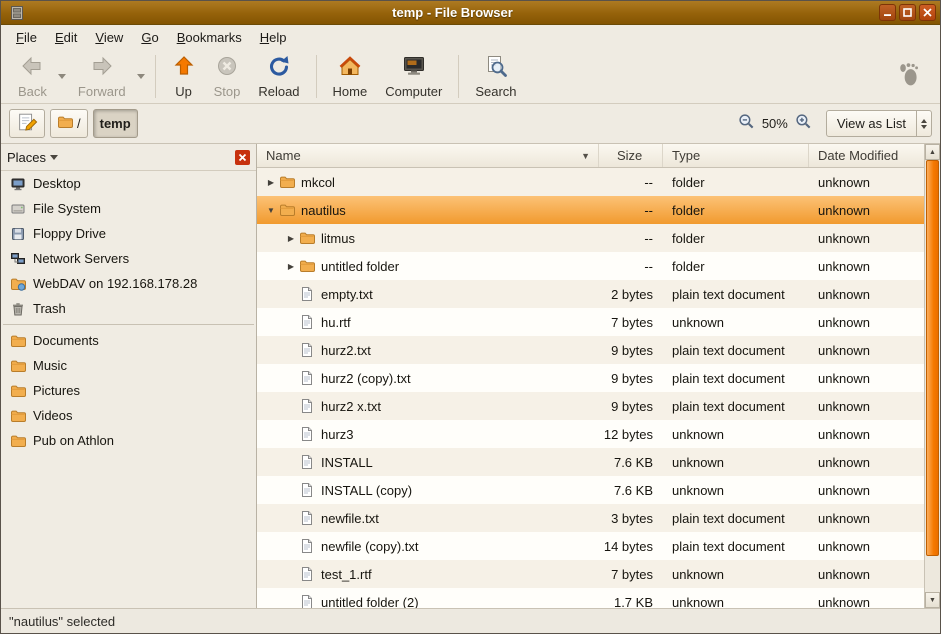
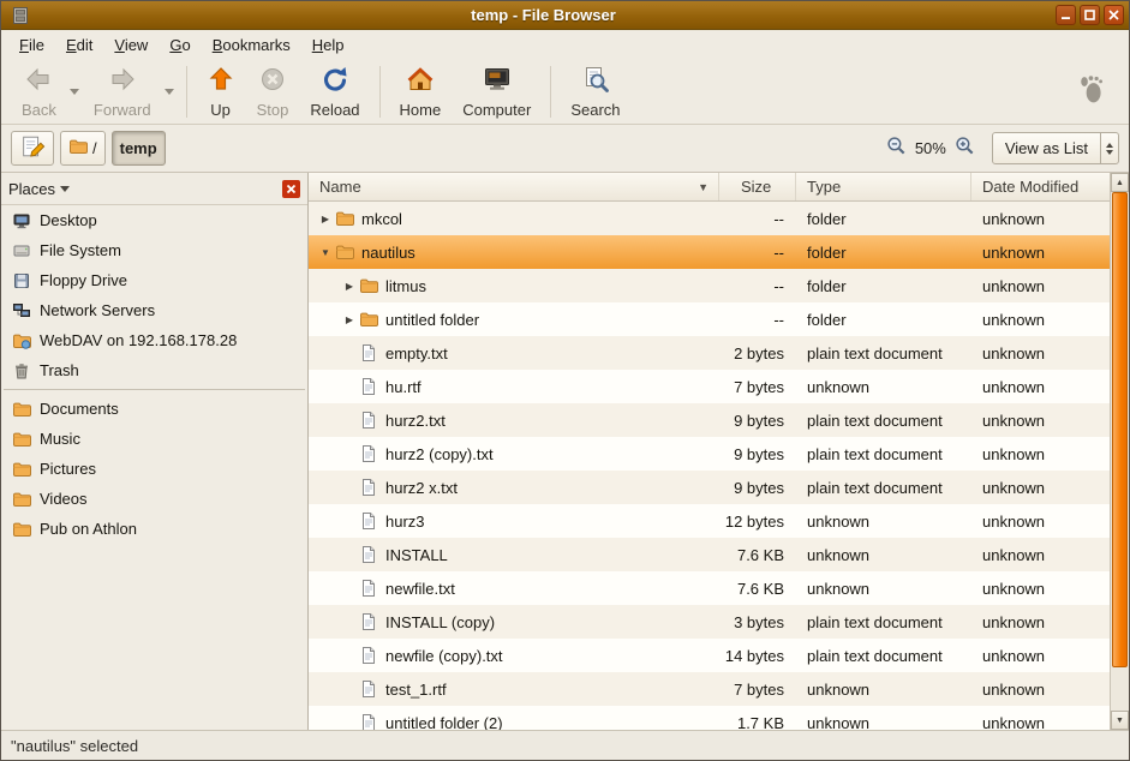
  temp - File Browser
  File
  Edit
  View
  Go
  Bookmarks
  Help
  Back
  Forward
  Up
  Stop
  Reload
  Home
  Computer
  Search
  /
  temp
  50%
  View as List
  Places
  Desktop
  File System
  Floppy Drive
  Network Servers
  WebDAV on 192.168.178.28
  Trash
  Documents
  Music
  Pictures
  Videos
  Pub on Athlon
  Name
  ▼
  Size
  Type
  Date Modified
  ▶
  mkcol
  --
  folder
  unknown
  ▼
  nautilus
  --
  folder
  unknown
  ▶
  litmus
  --
  folder
  unknown
  ▶
  untitled folder
  --
  folder
  unknown
  empty.txt
  2 bytes
  plain text document
  unknown
  hu.rtf
  7 bytes
  unknown
  unknown
  hurz2.txt
  9 bytes
  plain text document
  unknown
  hurz2 (copy).txt
  9 bytes
  plain text document
  unknown
  hurz2 x.txt
  9 bytes
  plain text document
  unknown
  hurz3
  12 bytes
  unknown
  unknown
  INSTALL
  7.6 KB
  unknown
  unknown
- INSTALL (copy)
+ newfile.txt
  7.6 KB
  unknown
  unknown
- newfile.txt
+ INSTALL (copy)
  3 bytes
  plain text document
  unknown
  newfile (copy).txt
  14 bytes
  plain text document
  unknown
  test_1.rtf
  7 bytes
  unknown
  unknown
  untitled folder (2)
  1.7 KB
  unknown
  unknown
  "nautilus" selected
